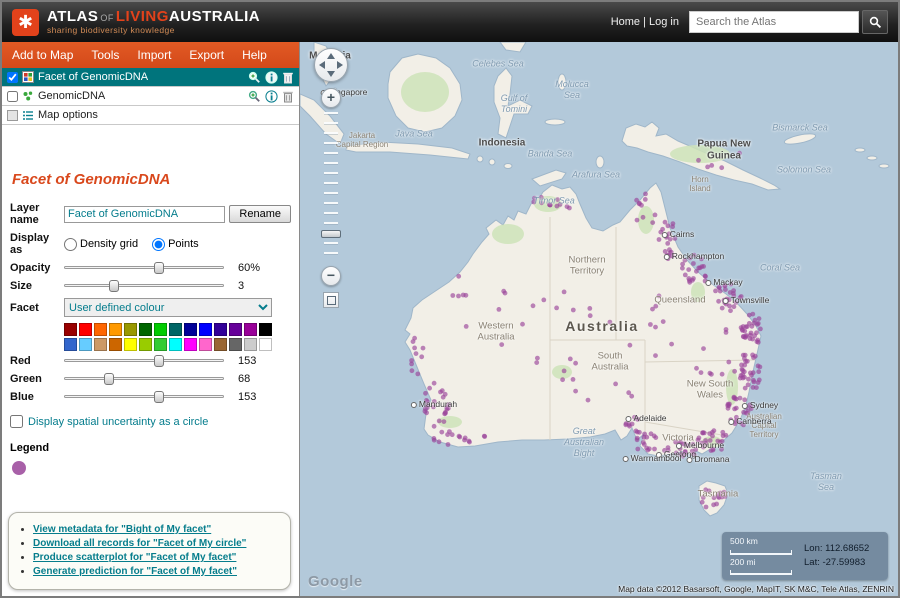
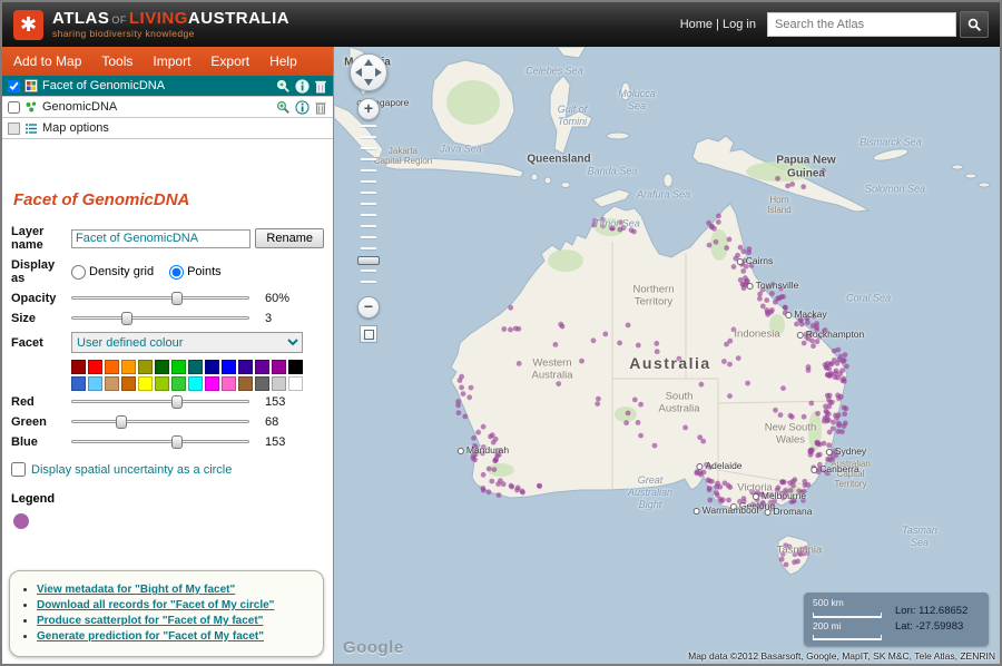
  ATLAS OF LIVINGAUSTRALIA
  sharing biodiversity knowledge
  Home | Log in
  Search the Atlas
  Add to Map
  Tools
  Import
  Export
  Help
  Facet of GenomicDNA
  GenomicDNA
  Map options
  Facet of GenomicDNA
  Layer name
  Facet of GenomicDNA
  Rename
  Display as
  Density grid
  Points
  Opacity
  60%
  Size
  3
  Facet
  User defined colour
  Red
  153
  Green
  68
  Blue
  153
  Display spatial uncertainty as a circle
  Legend
  View metadata for "Bight of My facet"
  Download all records for "Facet of My circle"
  Produce scatterplot for "Facet of My facet"
  Generate prediction for "Facet of My facet"
  Celebes Sea
  Molucca
  Sea
  Gulf of
  Tomini
  Jakarta
  Capital Region
  Java Sea
- Indonesia
+ Queensland
  Banda Sea
  Arafura Sea
  Timor Sea
  Papua New
  Guinea
  Bismarck Sea
  Solomon Sea
  Horn
  Island
  Coral Sea
  Northern
  Territory
- Queensland
+ Indonesia
  Western
  Australia
  Australia
  South
  Australia
  New South
  Wales
  Victoria
  Territory
  Great
  Australian
  Bight
  Tasmania
  Tasman
  Sea
  Mackay
- Townsville
+ Rockhampton
  Sydney
  Canberra
  Melbourne
  Adelaide
  Mandurah
  Warrnambool
  Dromana
  Cairns
- Rockhampton
+ Townsville
  +
  −
  500 km
  200 mi
  Lon: 112.68652
  Lat: -27.59983
  Google
  Map data ©2012 Basarsoft, Google, MapIT, SK M&C, Tele Atlas, ZENRIN
